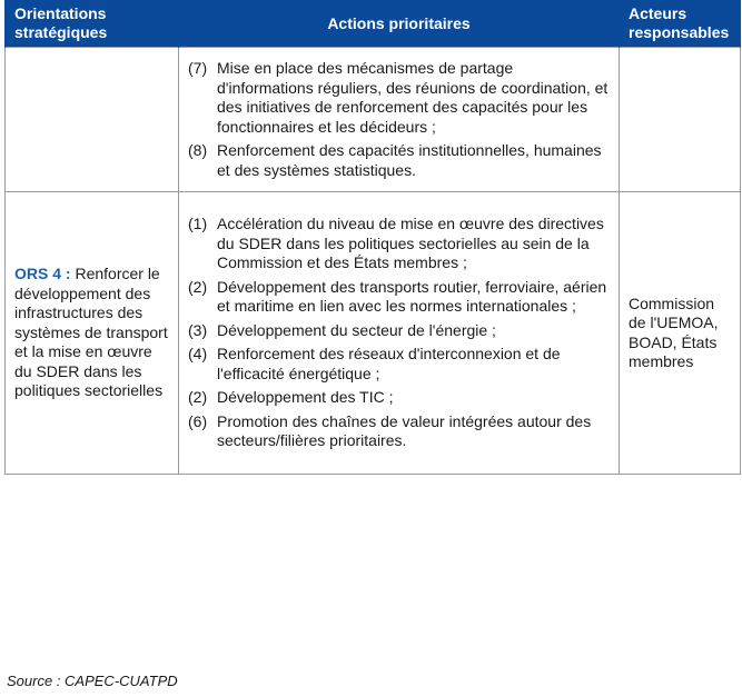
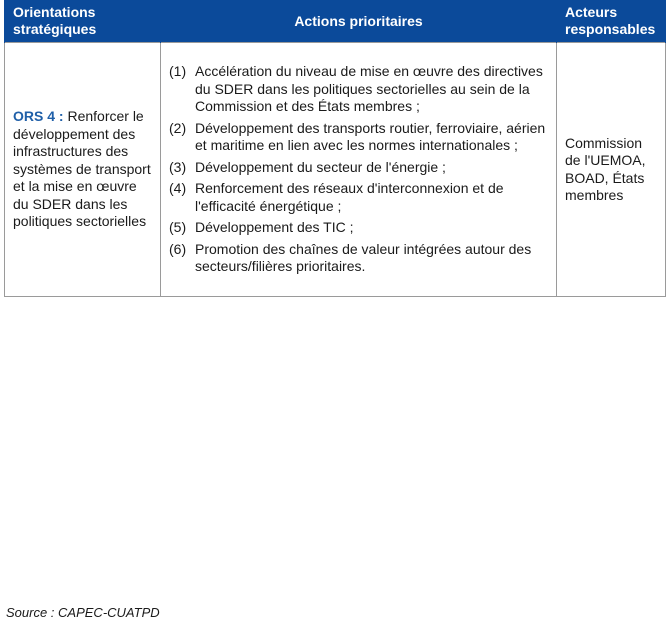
  Orientations stratégiques	Actions prioritaires	Acteurs responsables
- 	(7) Mise en place des mécanismes de partage d'informations réguliers, des réunions de coordination, et des initiatives de renforcement des capacités pour les fonctionnaires et les décideurs ; (8) Renforcement des capacités institutionnelles, humaines et des systèmes statistiques.
- ORS 4 : Renforcer le développement des infrastructures des systèmes de transport et la mise en œuvre du SDER dans les politiques sectorielles	(1) Accélération du niveau de mise en œuvre des directives du SDER dans les politiques sectorielles au sein de la Commission et des États membres ; (2) Développement des transports routier, ferroviaire, aérien et maritime en lien avec les normes internationales ; (3) Développement du secteur de l'énergie ; (4) Renforcement des réseaux d'interconnexion et de l'efficacité énergétique ; (2) Développement des TIC ; (6) Promotion des chaînes de valeur intégrées autour des secteurs/filières prioritaires.	Commission de l'UEMOA, BOAD, États membres
+ ORS 4 : Renforcer le développement des infrastructures des systèmes de transport et la mise en œuvre du SDER dans les politiques sectorielles	(1) Accélération du niveau de mise en œuvre des directives du SDER dans les politiques sectorielles au sein de la Commission et des États membres ; (2) Développement des transports routier, ferroviaire, aérien et maritime en lien avec les normes internationales ; (3) Développement du secteur de l'énergie ; (4) Renforcement des réseaux d'interconnexion et de l'efficacité énergétique ; (5) Développement des TIC ; (6) Promotion des chaînes de valeur intégrées autour des secteurs/filières prioritaires.	Commission de l'UEMOA, BOAD, États membres
  Source : CAPEC-CUATPD
